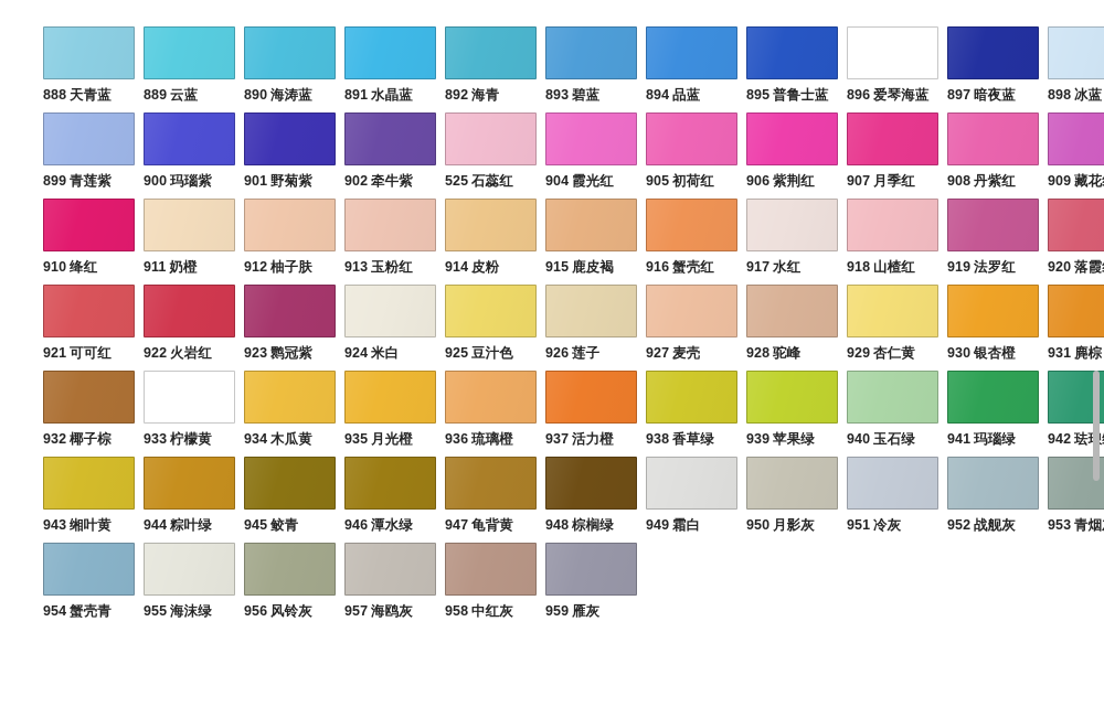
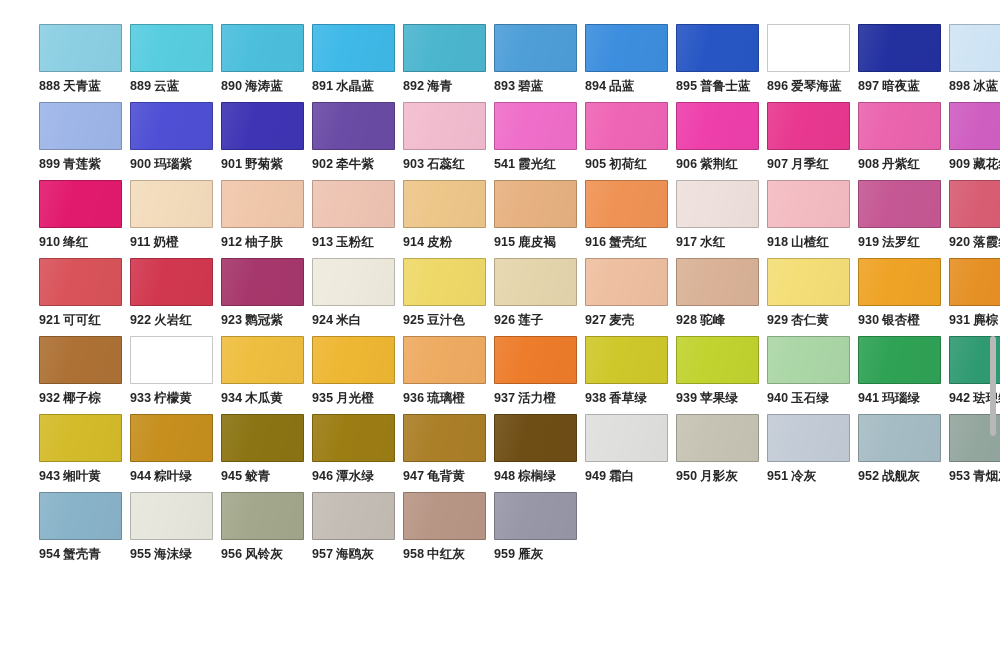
  888 天青蓝
  889 云蓝
  890 海涛蓝
  891 水晶蓝
  892 海青
  893 碧蓝
  894 品蓝
  895 普鲁士蓝
  896 爱琴海蓝
  897 暗夜蓝
  898 冰蓝
  899 青莲紫
  900 玛瑙紫
  901 野菊紫
  902 牵牛紫
- 525 石蕊红
+ 903 石蕊红
- 904 霞光红
+ 541 霞光红
  905 初荷红
  906 紫荆红
  907 月季红
  908 丹紫红
  909 藏花
  910 绛红
  911 奶橙
  912 柚子肤
  913 玉粉红
  914 皮粉
  915 鹿皮褐
  916 蟹壳红
  917 水红
  918 山楂红
  919 法罗红
  920 落霞
  921 可可红
  922 火岩红
  923 鹮冠紫
  924 米白
  925 豆汁色
  926 莲子
  927 麦壳
  928 驼峰
  929 杏仁黄
  930 银杏橙
  931 麂棕
  932 椰子棕
  933 柠檬黄
  934 木瓜黄
  935 月光橙
  936 琉璃橙
  937 活力橙
  938 香草绿
  939 苹果绿
  940 玉石绿
  941 玛瑙绿
  943 缃叶黄
  944 粽叶绿
  945 鲛青
  946 潭水绿
  947 龟背黄
  948 棕榈绿
  949 霜白
  950 月影灰
  951 冷灰
  952 战舰灰
  953 青烟
  954 蟹壳青
  955 海沫绿
  956 风铃灰
  957 海鸥灰
  958 中红灰
  959 雁灰
